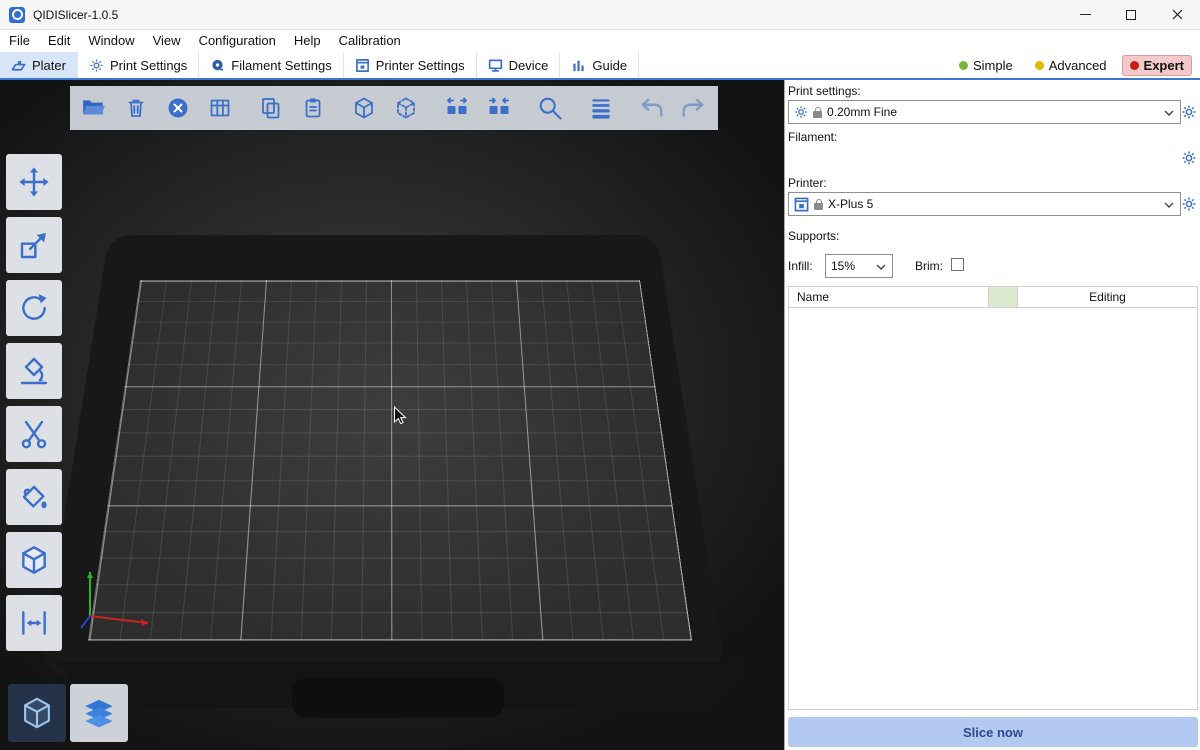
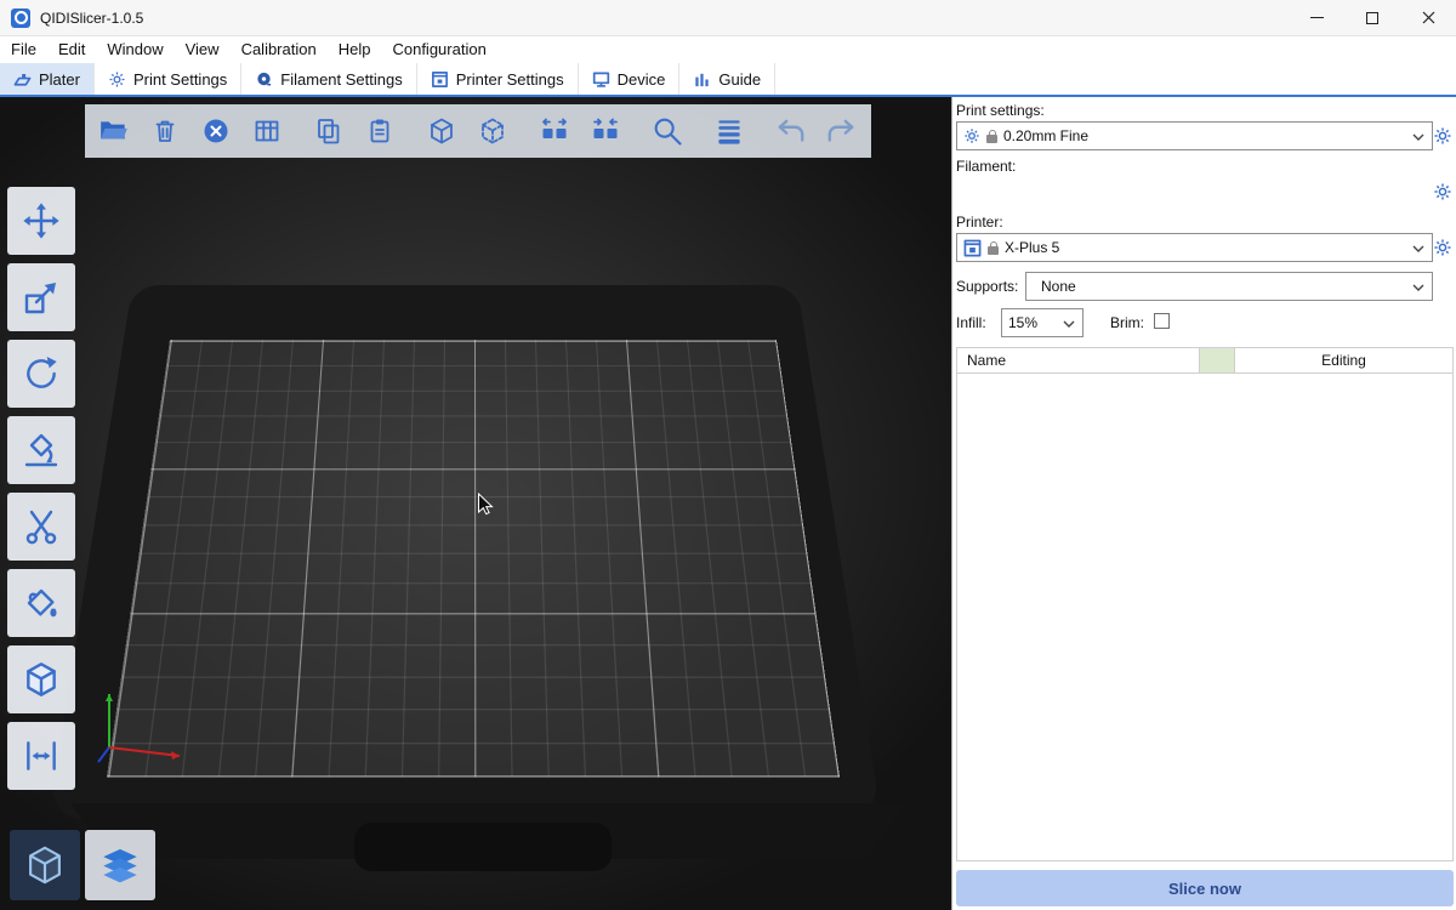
  QIDISlicer-1.0.5
  File
  Edit
  Window
  View
- Configuration
+ Calibration
  Help
- Calibration
+ Configuration
  Plater
  Print Settings
  Filament Settings
  Printer Settings
  Device
  Guide
- Simple
- Advanced
- Expert
  Print settings:
  0.20mm Fine
  Filament:
  Printer:
  X-Plus 5
  Supports:
+ None
  Infill:
  15%
  Brim:
  Name
  Editing
  Slice now
